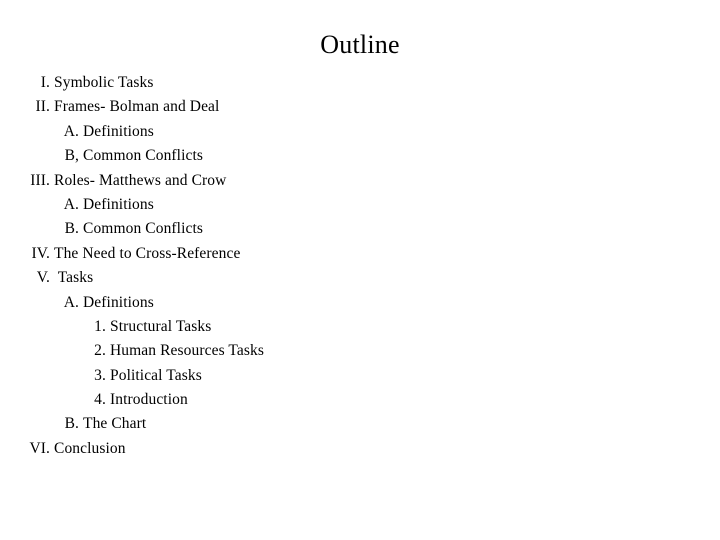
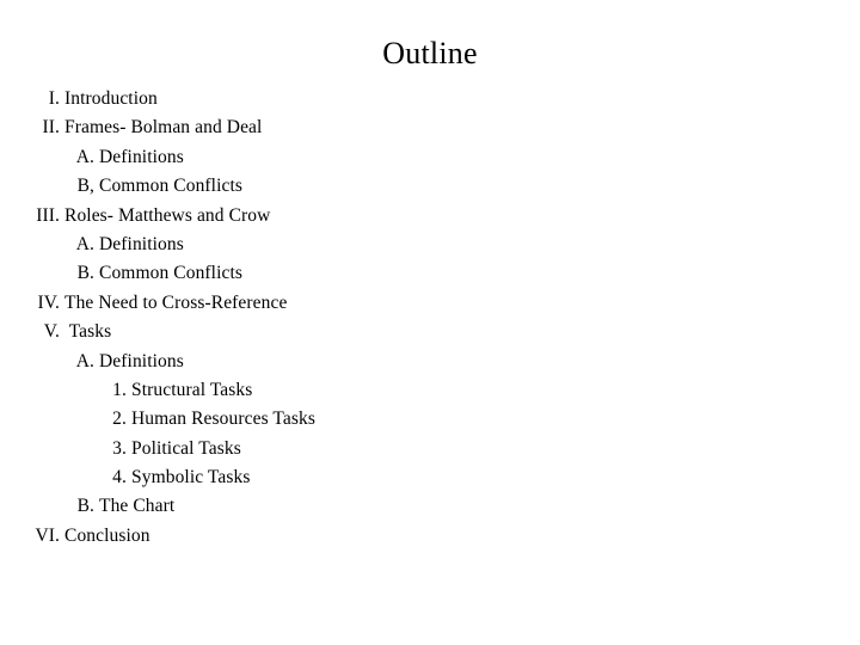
  Outline
- I. Symbolic Tasks
+ I. Introduction
  II. Frames- Bolman and Deal
  A. Definitions
  B, Common Conflicts
  III. Roles- Matthews and Crow
  A. Definitions
  B. Common Conflicts
  IV. The Need to Cross-Reference
  V. Tasks
  A. Definitions
  1. Structural Tasks
  2. Human Resources Tasks
  3. Political Tasks
- 4. Introduction
+ 4. Symbolic Tasks
  B. The Chart
  VI. Conclusion
